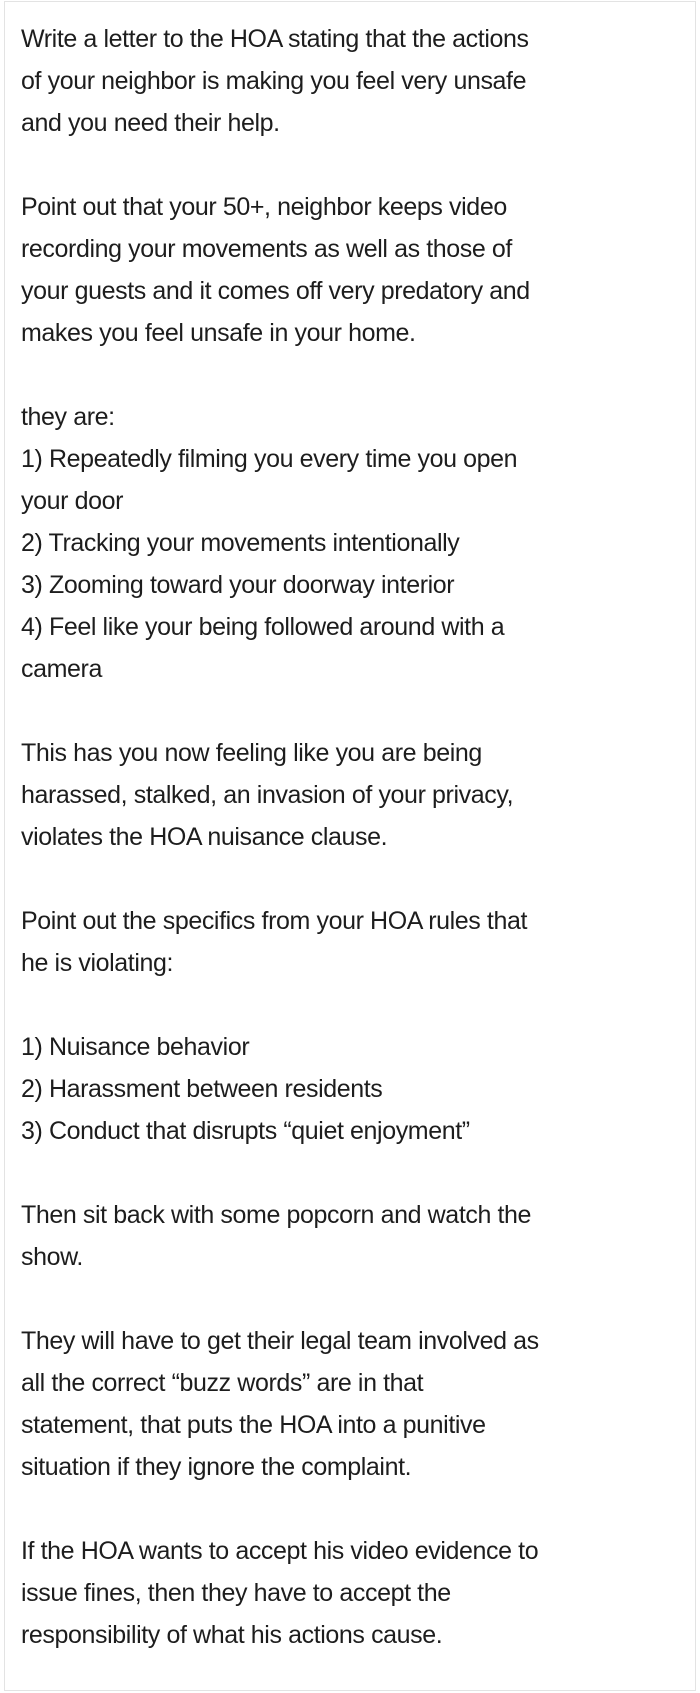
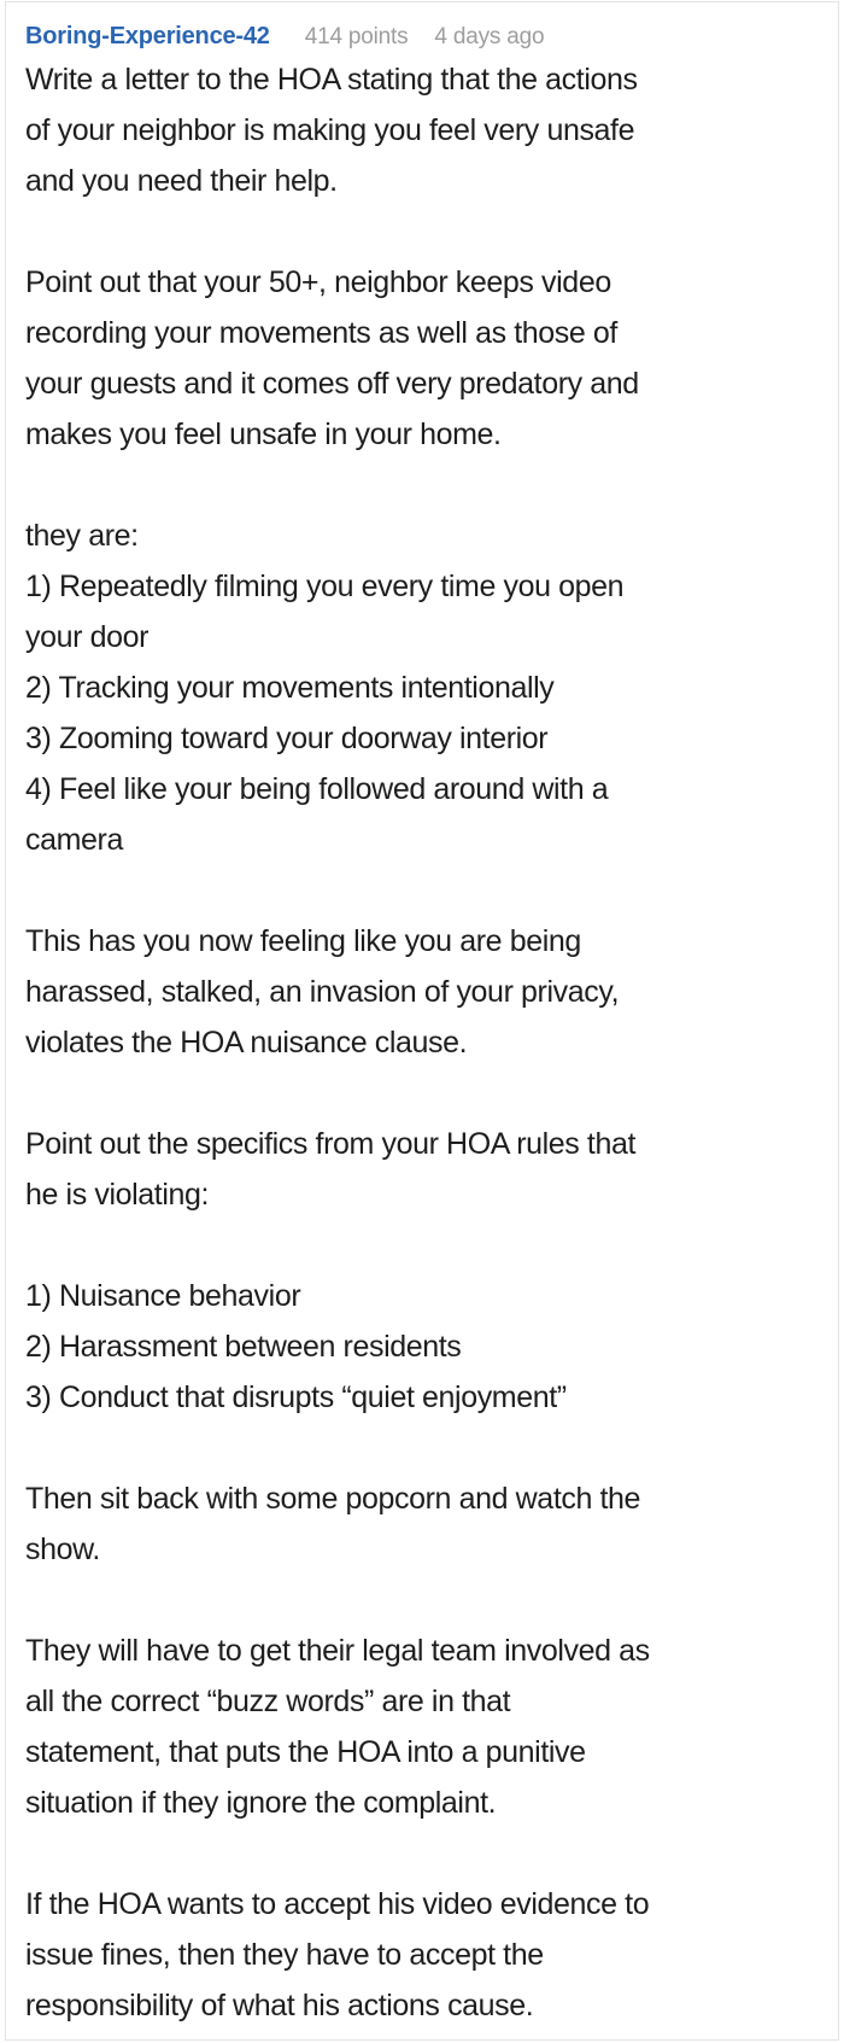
+ Boring-Experience-42
+ 414 points
+ 4 days ago
  Write a letter to the HOA stating that the actions
  of your neighbor is making you feel very unsafe
  and you need their help.
  Point out that your 50+, neighbor keeps video
  recording your movements as well as those of
  your guests and it comes off very predatory and
  makes you feel unsafe in your home.
  they are:
  1) Repeatedly filming you every time you open
  your door
  2) Tracking your movements intentionally
  3) Zooming toward your doorway interior
  4) Feel like your being followed around with a
  camera
  This has you now feeling like you are being
  harassed, stalked, an invasion of your privacy,
  violates the HOA nuisance clause.
  Point out the specifics from your HOA rules that
  he is violating:
  1) Nuisance behavior
  2) Harassment between residents
  3) Conduct that disrupts “quiet enjoyment”
  Then sit back with some popcorn and watch the
  show.
  They will have to get their legal team involved as
  all the correct “buzz words” are in that
  statement, that puts the HOA into a punitive
  situation if they ignore the complaint.
  If the HOA wants to accept his video evidence to
  issue fines, then they have to accept the
  responsibility of what his actions cause.
